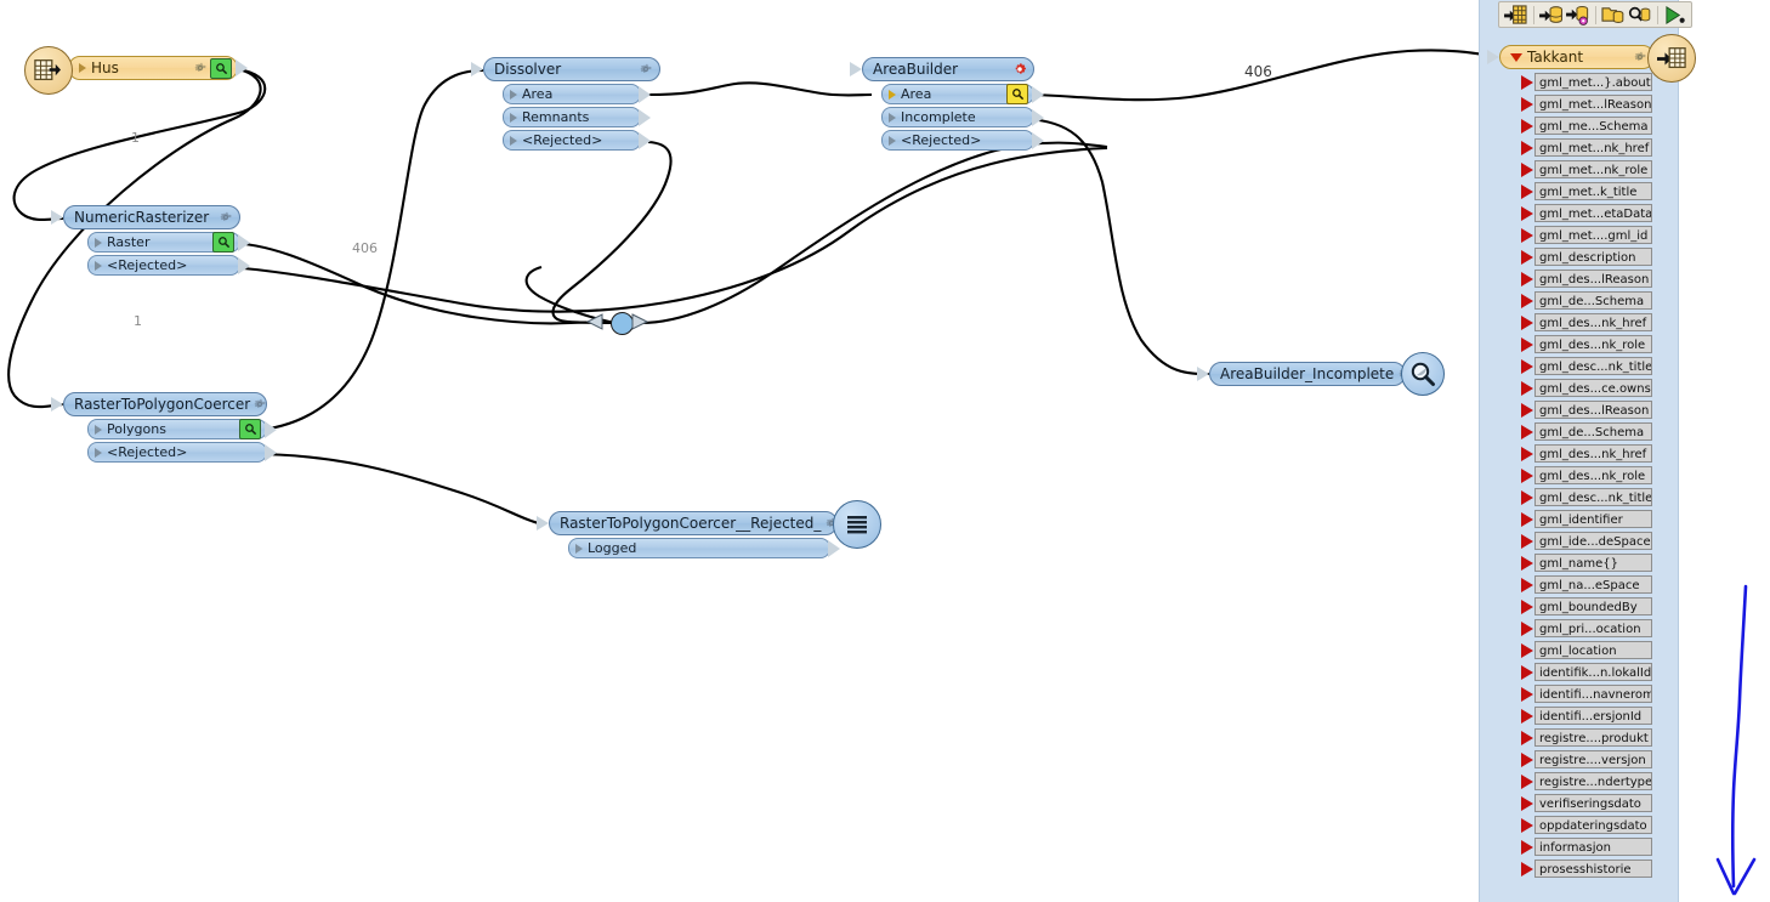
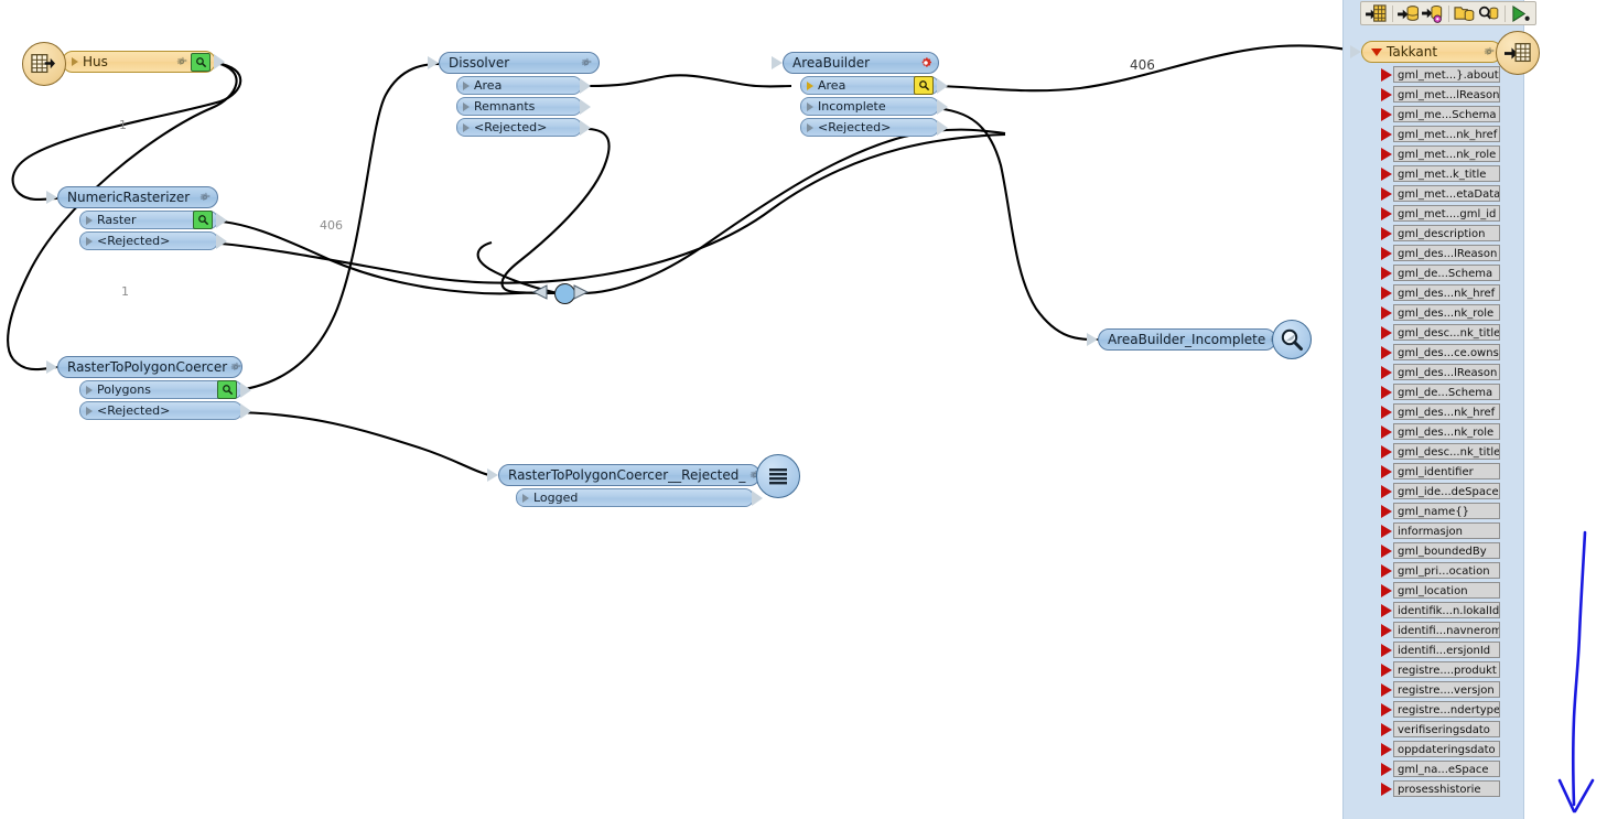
  Hus
  NumericRasterizer
  Raster
  <Rejected>
  RasterToPolygonCoercer
  Polygons
  <Rejected>
  Dissolver
  Area
  Remnants
  <Rejected>
  AreaBuilder
  Area
  Incomplete
  <Rejected>
  AreaBuilder_Incomplete
  RasterToPolygonCoercer__Rejected_
  Logged
  Takkant
  gml_met...}.about
  gml_met...lReason
  gml_me...Schema
  gml_met...nk_href
  gml_met...nk_role
  gml_met..k_title
  gml_met...etaData
  gml_met....gml_id
  gml_description
  gml_des...lReason
  gml_de...Schema
  gml_des...nk_href
  gml_des...nk_role
  gml_desc...nk_title
  gml_des...ce.owns
  gml_des...lReason
  gml_de...Schema
  gml_des...nk_href
  gml_des...nk_role
  gml_desc...nk_title
  gml_identifier
  gml_ide...deSpace
  gml_name{}
- gml_na...eSpace
+ informasjon
  gml_boundedBy
  gml_pri...ocation
  gml_location
  identifik...n.lokalId
  identifi...navnerom
  identifi...ersjonId
  registre....produkt
  registre....versjon
  registre...ndertype
  verifiseringsdato
  oppdateringsdato
- informasjon
+ gml_na...eSpace
  prosesshistorie
  1
  1
  406
  406
